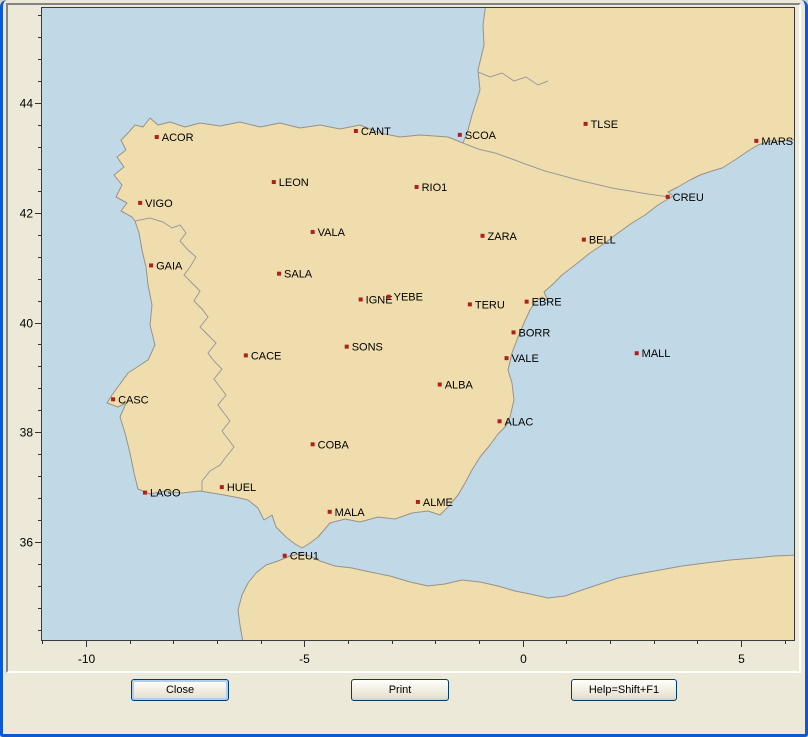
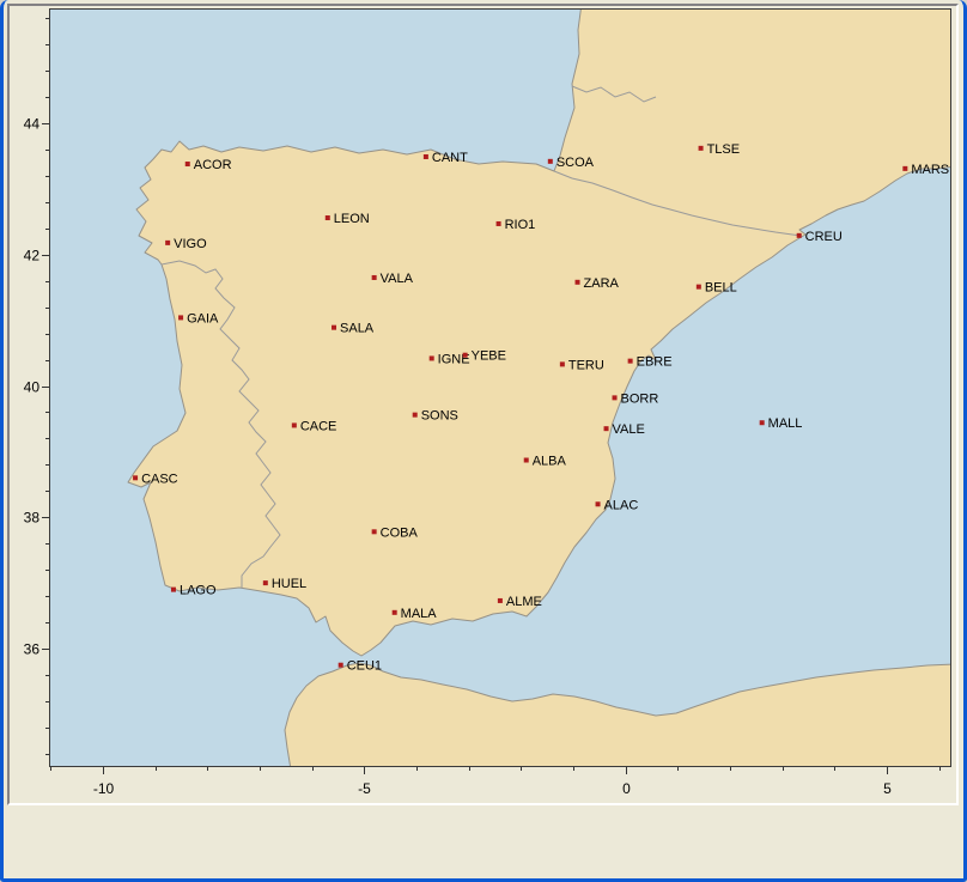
  -10
  -5
  0
  5
  44
  42
  40
  38
  36
  ACOR
  CANT
  SCOA
  TLSE
  MARS
  VIGO
  LEON
  RIO1
  CREU
  VALA
  ZARA
  BELL
  GAIA
  SALA
  IGNE
  YEBE
  TERU
  EBRE
  BORR
  VALE
  MALL
  SONS
  CACE
  ALBA
  CASC
  ALAC
  COBA
  LAGO
  HUEL
  MALA
  ALME
  CEU1
- Close
- Print
- Help=Shift+F1
